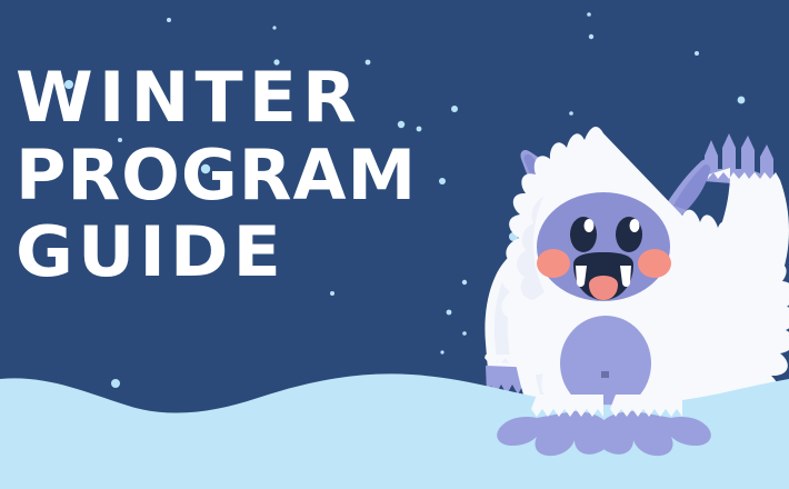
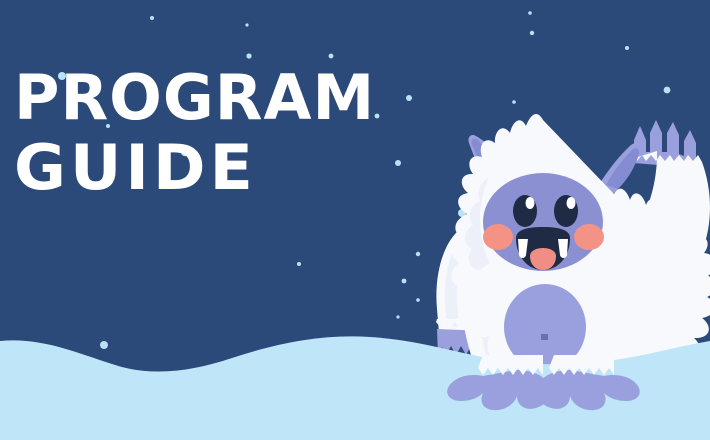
- WINTER
  PROGRAM
  GUIDE
